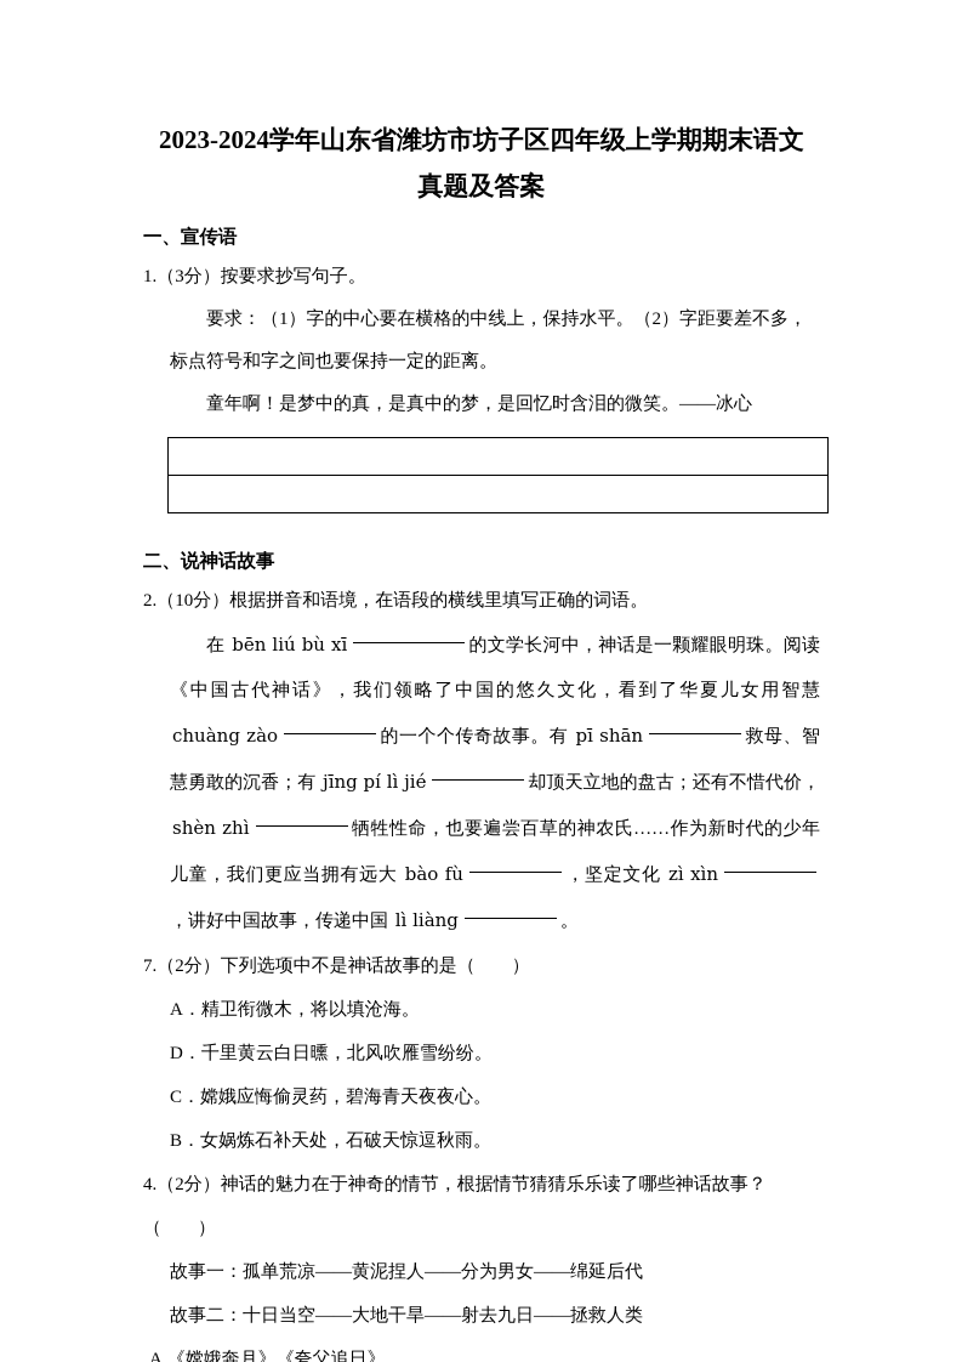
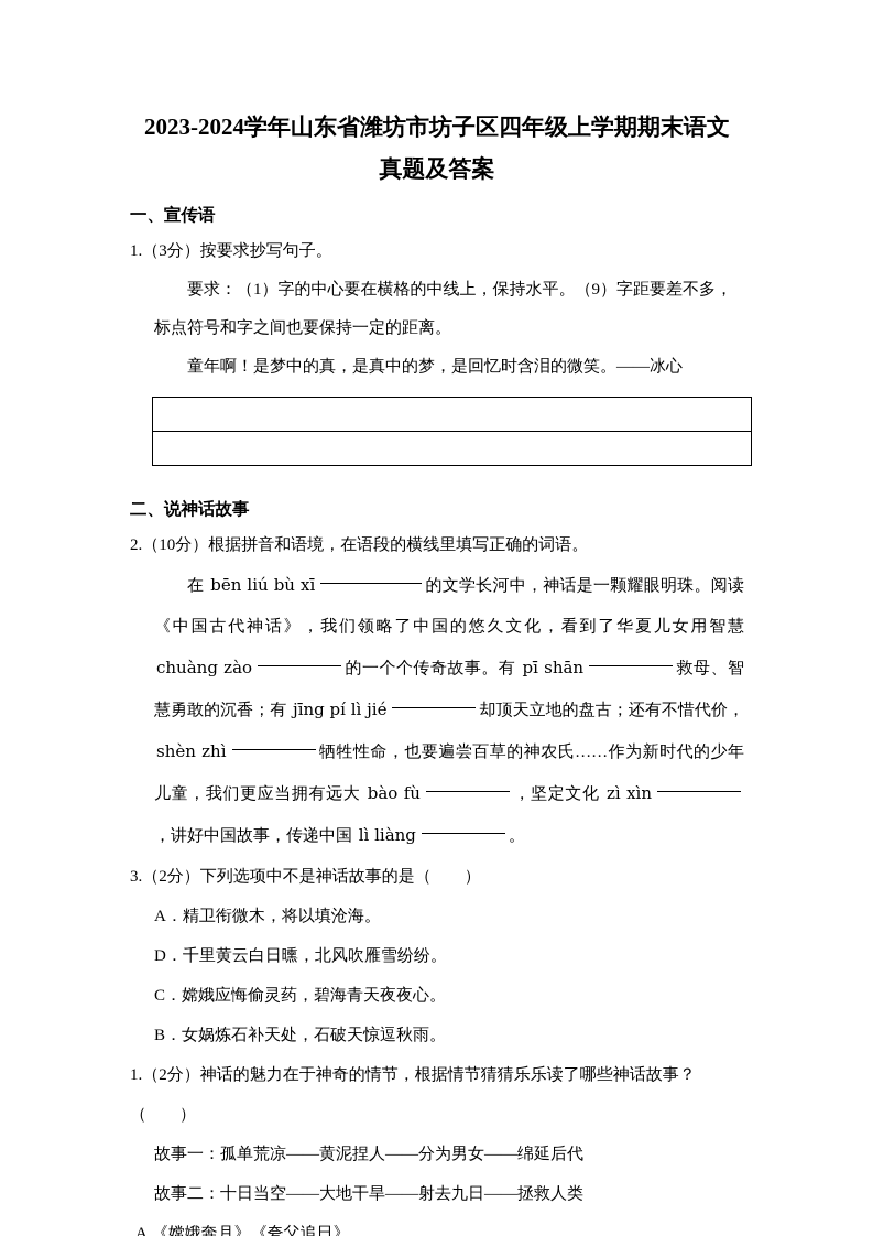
  2023-2024学年山东省潍坊市坊子区四年级上学期期末语文
  真题及答案
  一、宣传语
  1.（3分）按要求抄写句子。
- 要求：（1）字的中心要在横格的中线上，保持水平。（2）字距要差不多，标点符号和字之间也要保持一定的距离。
+ 要求：（1）字的中心要在横格的中线上，保持水平。（9）字距要差不多，标点符号和字之间也要保持一定的距离。
  童年啊！是梦中的真，是真中的梦，是回忆时含泪的微笑。——冰心
  二、说神话故事
  2.（10分）根据拼音和语境，在语段的横线里填写正确的词语。
  在 bēn liú bù xī 的文学长河中，神话是一颗耀眼明珠。阅读《中国古代神话》，我们领略了中国的悠久文化，看到了华夏儿女用智慧 chuàng zào 的一个个传奇故事。有 pī shān 救母、智慧勇敢的沉香；有 jīng pí lì jié 却顶天立地的盘古；还有不惜代价，shèn zhì 牺牲性命，也要遍尝百草的神农氏……作为新时代的少年儿童，我们更应当拥有远大 bào fù ，坚定文化 zì xìn ，讲好中国故事，传递中国 lì liàng 。
- 7.（2分）下列选项中不是神话故事的是（ ）
+ 3.（2分）下列选项中不是神话故事的是（ ）
  A．精卫衔微木，将以填沧海。
  D．千里黄云白日曛，北风吹雁雪纷纷。
  C．嫦娥应悔偷灵药，碧海青天夜夜心。
  B．女娲炼石补天处，石破天惊逗秋雨。
- 4.（2分）神话的魅力在于神奇的情节，根据情节猜猜乐乐读了哪些神话故事？（ ）
+ 1.（2分）神话的魅力在于神奇的情节，根据情节猜猜乐乐读了哪些神话故事？（ ）
  故事一：孤单荒凉——黄泥捏人——分为男女——绵延后代
  故事二：十日当空——大地干旱——射去九日——拯救人类
  A.《嫦娥奔月》《夸父追日》
